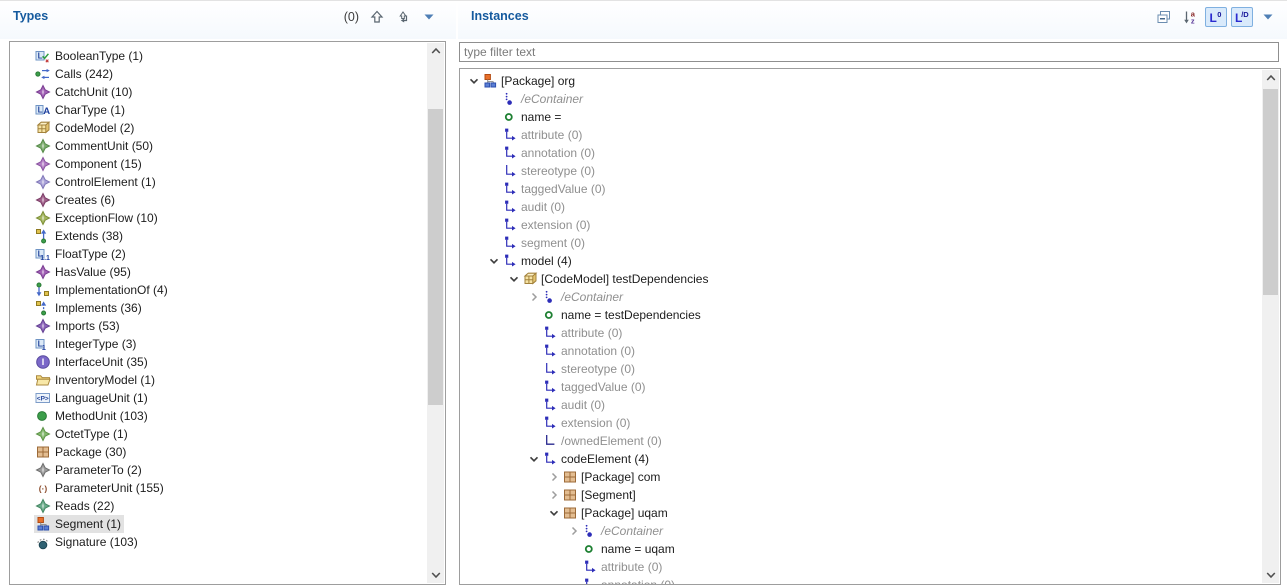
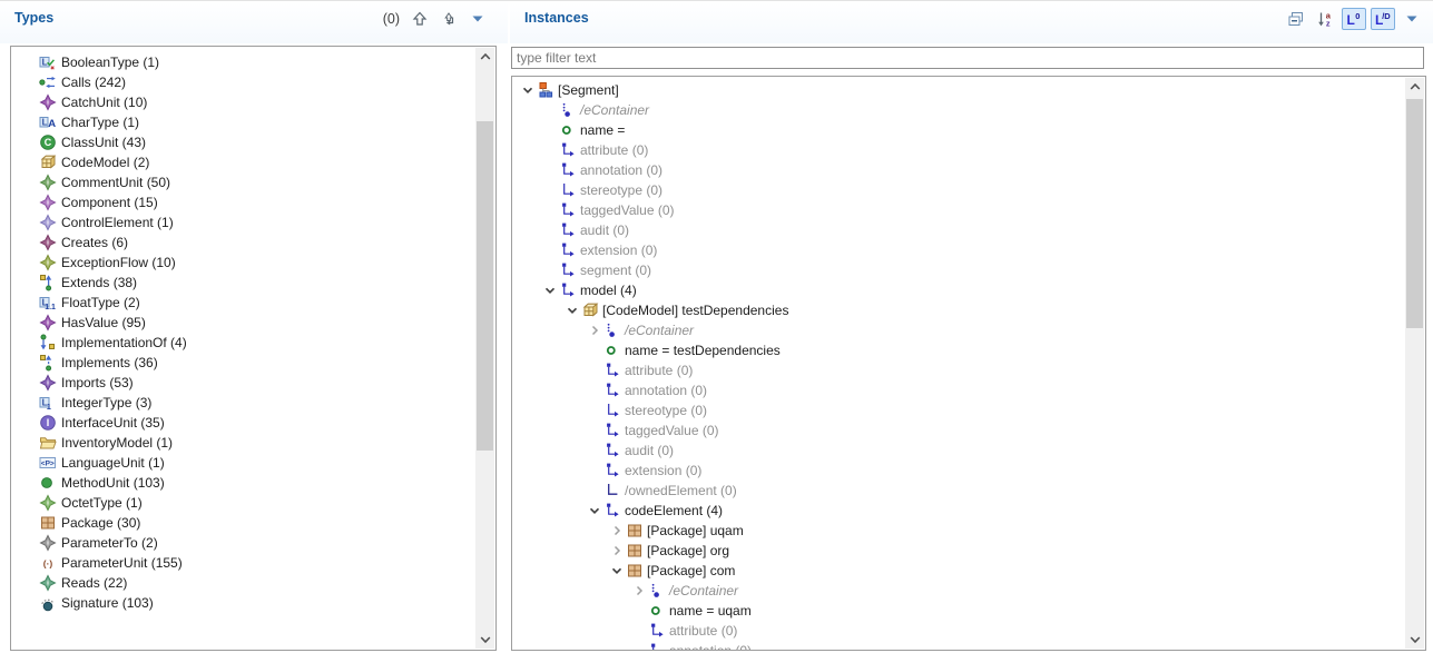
  Types
  (0)
  L
  BooleanType (1)
  Calls (242)
  CatchUnit (10)
  L
  A
  CharType (1)
+ C
+ ClassUnit (43)
  CodeModel (2)
  CommentUnit (50)
  Component (15)
  ControlElement (1)
  Creates (6)
  ExceptionFlow (10)
  Extends (38)
  L
  FloatType (2)
  HasValue (95)
  ImplementationOf (4)
  Implements (36)
  Imports (53)
  L
  1
  IntegerType (3)
  I
  InterfaceUnit (35)
  InventoryModel (1)
  LanguageUnit (1)
  MethodUnit (103)
  OctetType (1)
  Package (30)
  ParameterTo (2)
  (·)
  ParameterUnit (155)
  Reads (22)
- Segment (1)
  Signature (103)
  Instances
  a
  z
  L
  0
  L
  /D
  type filter text
- [Package] org
+ [Segment]
  /eContainer
  name =
  attribute (0)
  annotation (0)
  stereotype (0)
  taggedValue (0)
  audit (0)
  extension (0)
  segment (0)
  model (4)
  [CodeModel] testDependencies
  /eContainer
  name = testDependencies
  attribute (0)
  annotation (0)
  stereotype (0)
  taggedValue (0)
  audit (0)
  extension (0)
  /ownedElement (0)
  codeElement (4)
- [Package] com
+ [Package] uqam
- [Segment]
+ [Package] org
- [Package] uqam
+ [Package] com
  /eContainer
  name = uqam
  attribute (0)
